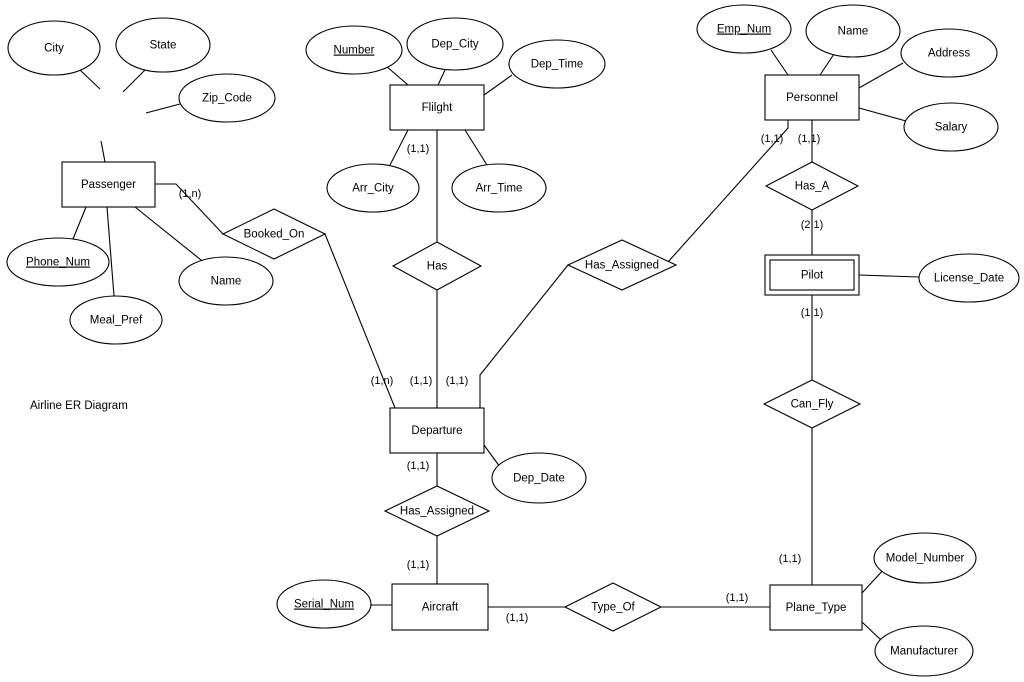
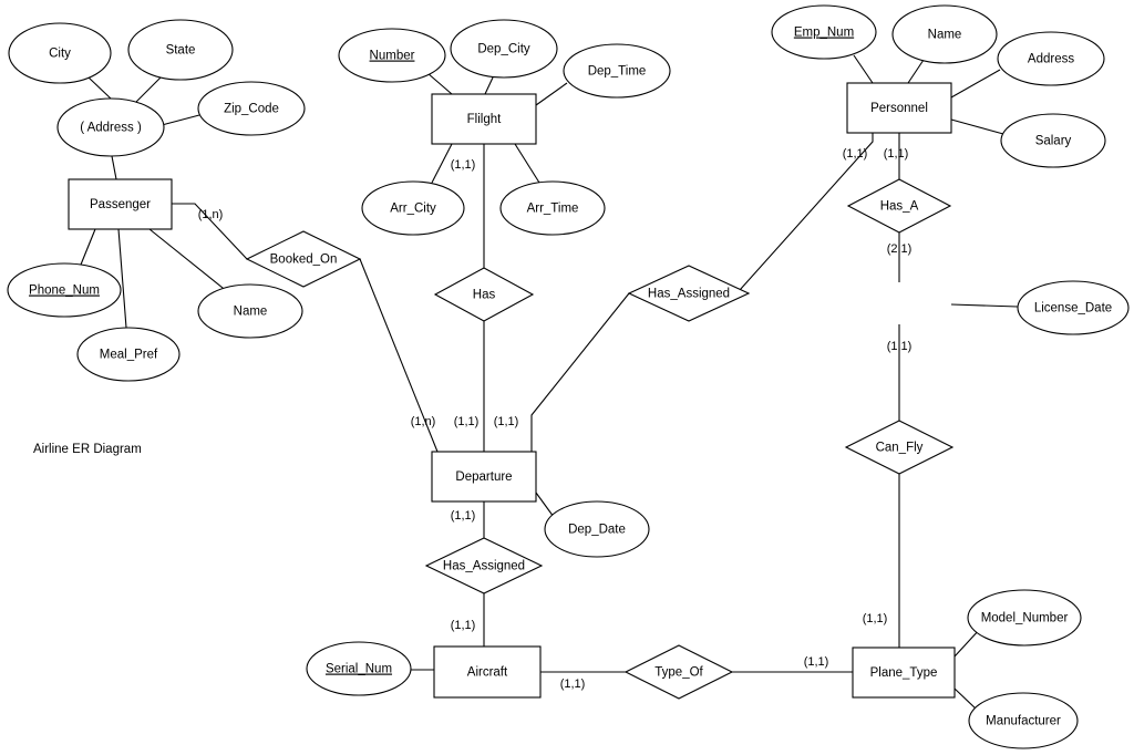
  City
  State
  Zip_Code
+ ( Address )
  Phone_Num
  Meal_Pref
  Name
  Number
  Dep_City
  Dep_Time
  Arr_City
  Arr_Time
  Emp_Num
  Name
  Address
  Salary
  License_Date
  Dep_Date
  Serial_Num
  Model_Number
  Manufacturer
  Booked_On
  Has
  Has_Assigned
  Has_A
  Can_Fly
  Has_Assigned
  Type_Of
  Passenger
  Flilght
  Personnel
- Pilot
  Departure
  Aircraft
  Plane_Type
  (1,n)
  (1,1)
  (1,1)
  (1,1)
  (2,1)
  (1,1)
  (1,n)
  (1,1)
  (1,1)
  (1,1)
  (1,1)
  (1,1)
  (1,1)
  (1,1)
  Airline ER Diagram
